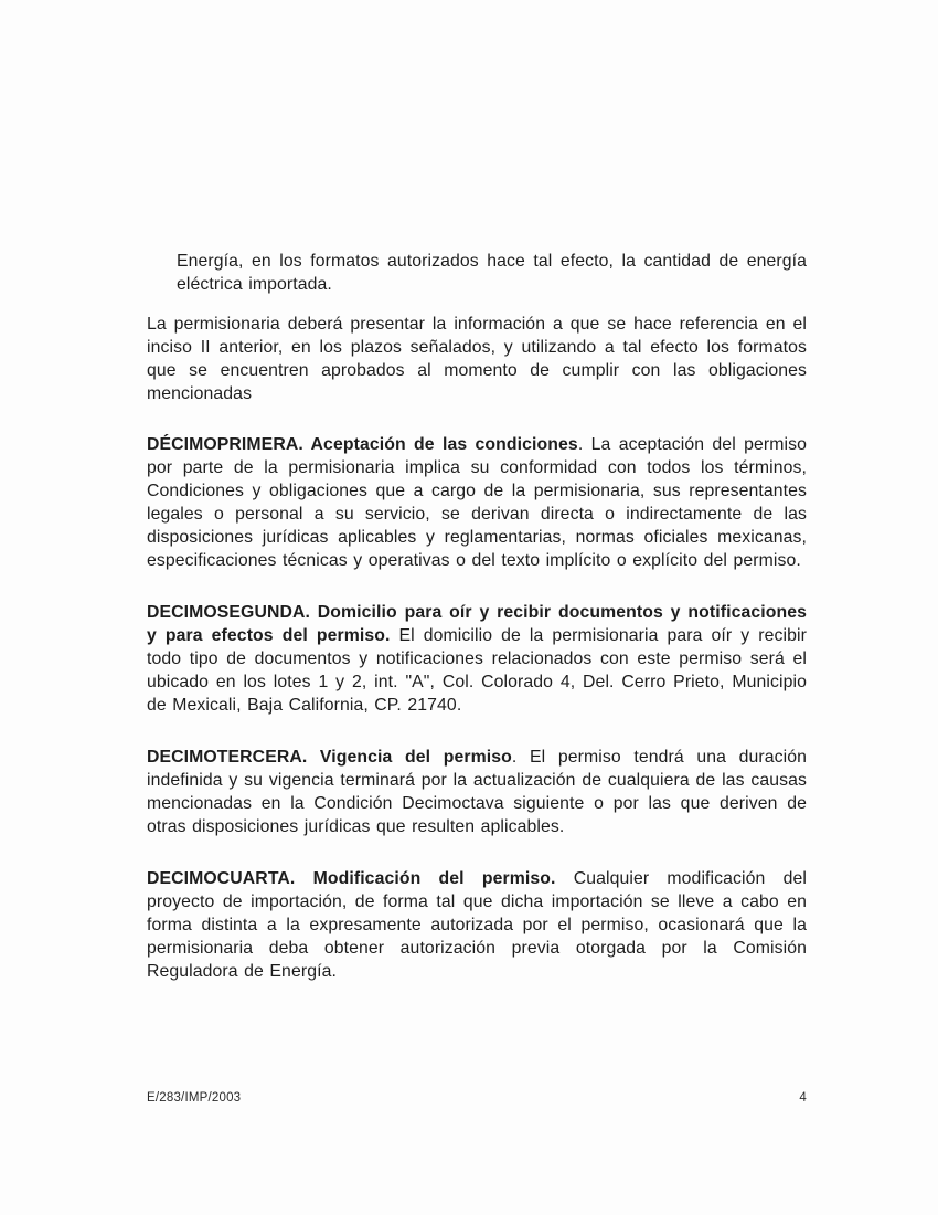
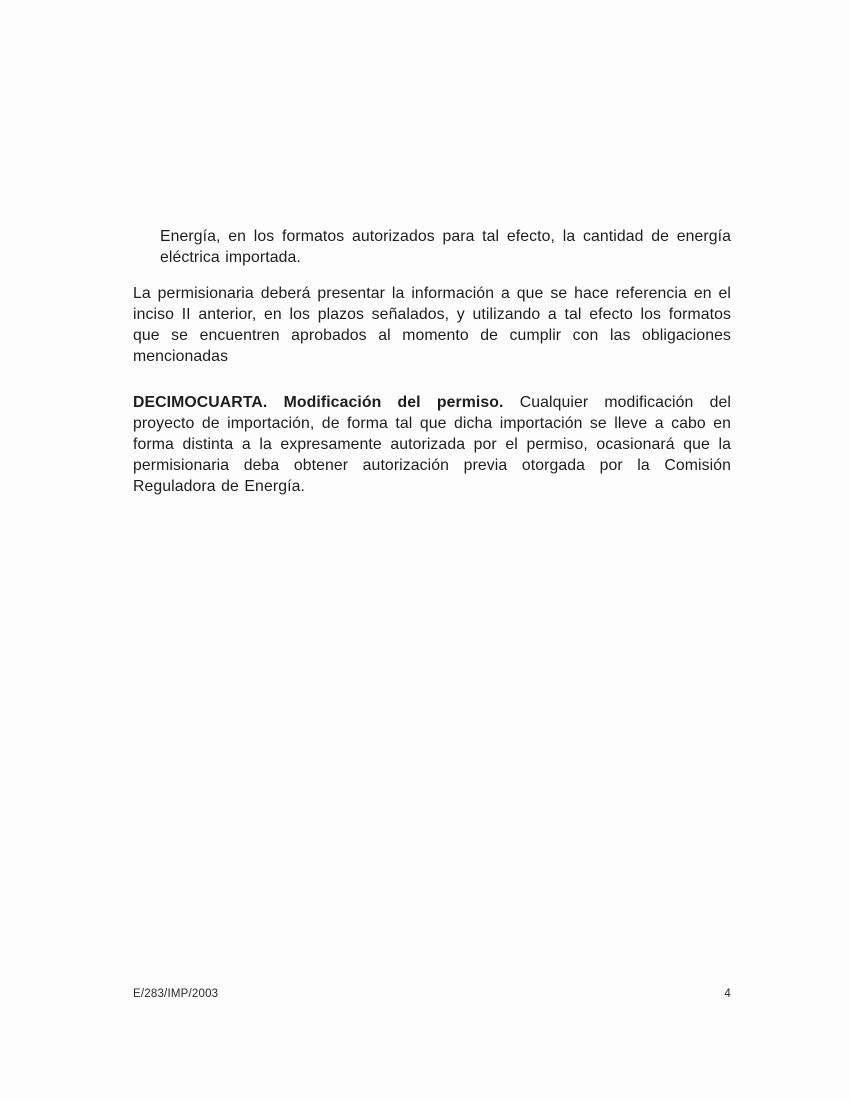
- Energía, en los formatos autorizados hace tal efecto, la cantidad de energía eléctrica importada.
+ Energía, en los formatos autorizados para tal efecto, la cantidad de energía eléctrica importada.
  La permisionaria deberá presentar la información a que se hace referencia en el inciso II anterior, en los plazos señalados, y utilizando a tal efecto los formatos que se encuentren aprobados al momento de cumplir con las obligaciones mencionadas
- DÉCIMOPRIMERA. Aceptación de las condiciones. La aceptación del permiso por parte de la permisionaria implica su conformidad con todos los términos, Condiciones y obligaciones que a cargo de la permisionaria, sus representantes legales o personal a su servicio, se derivan directa o indirectamente de las disposiciones jurídicas aplicables y reglamentarias, normas oficiales mexicanas, especificaciones técnicas y operativas o del texto implícito o explícito del permiso.
- DECIMOSEGUNDA. Domicilio para oír y recibir documentos y notificaciones y para efectos del permiso. El domicilio de la permisionaria para oír y recibir todo tipo de documentos y notificaciones relacionados con este permiso será el ubicado en los lotes 1 y 2, int. "A", Col. Colorado 4, Del. Cerro Prieto, Municipio de Mexicali, Baja California, CP. 21740.
- DECIMOTERCERA. Vigencia del permiso. El permiso tendrá una duración indefinida y su vigencia terminará por la actualización de cualquiera de las causas mencionadas en la Condición Decimoctava siguiente o por las que deriven de otras disposiciones jurídicas que resulten aplicables.
  DECIMOCUARTA. Modificación del permiso. Cualquier modificación del proyecto de importación, de forma tal que dicha importación se lleve a cabo en forma distinta a la expresamente autorizada por el permiso, ocasionará que la permisionaria deba obtener autorización previa otorgada por la Comisión Reguladora de Energía.
  E/283/IMP/2003
  4
